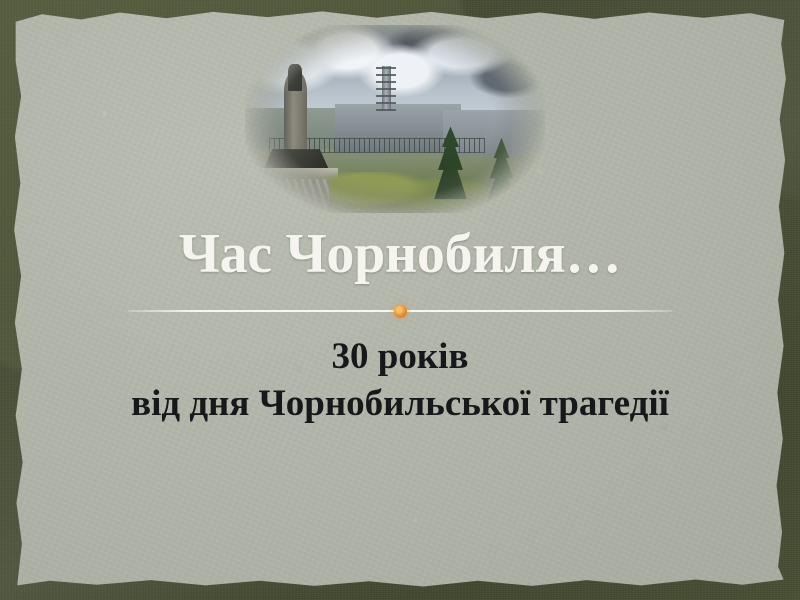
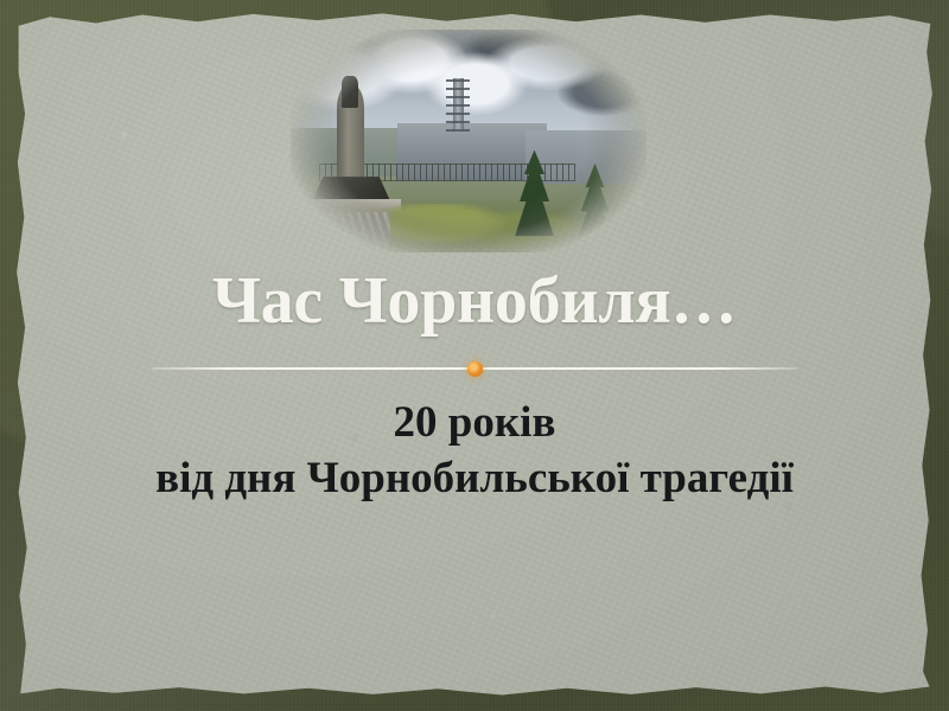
  Час Чорнобиля…
- 30 років
+ 20 років
  від дня Чорнобильської трагедії
